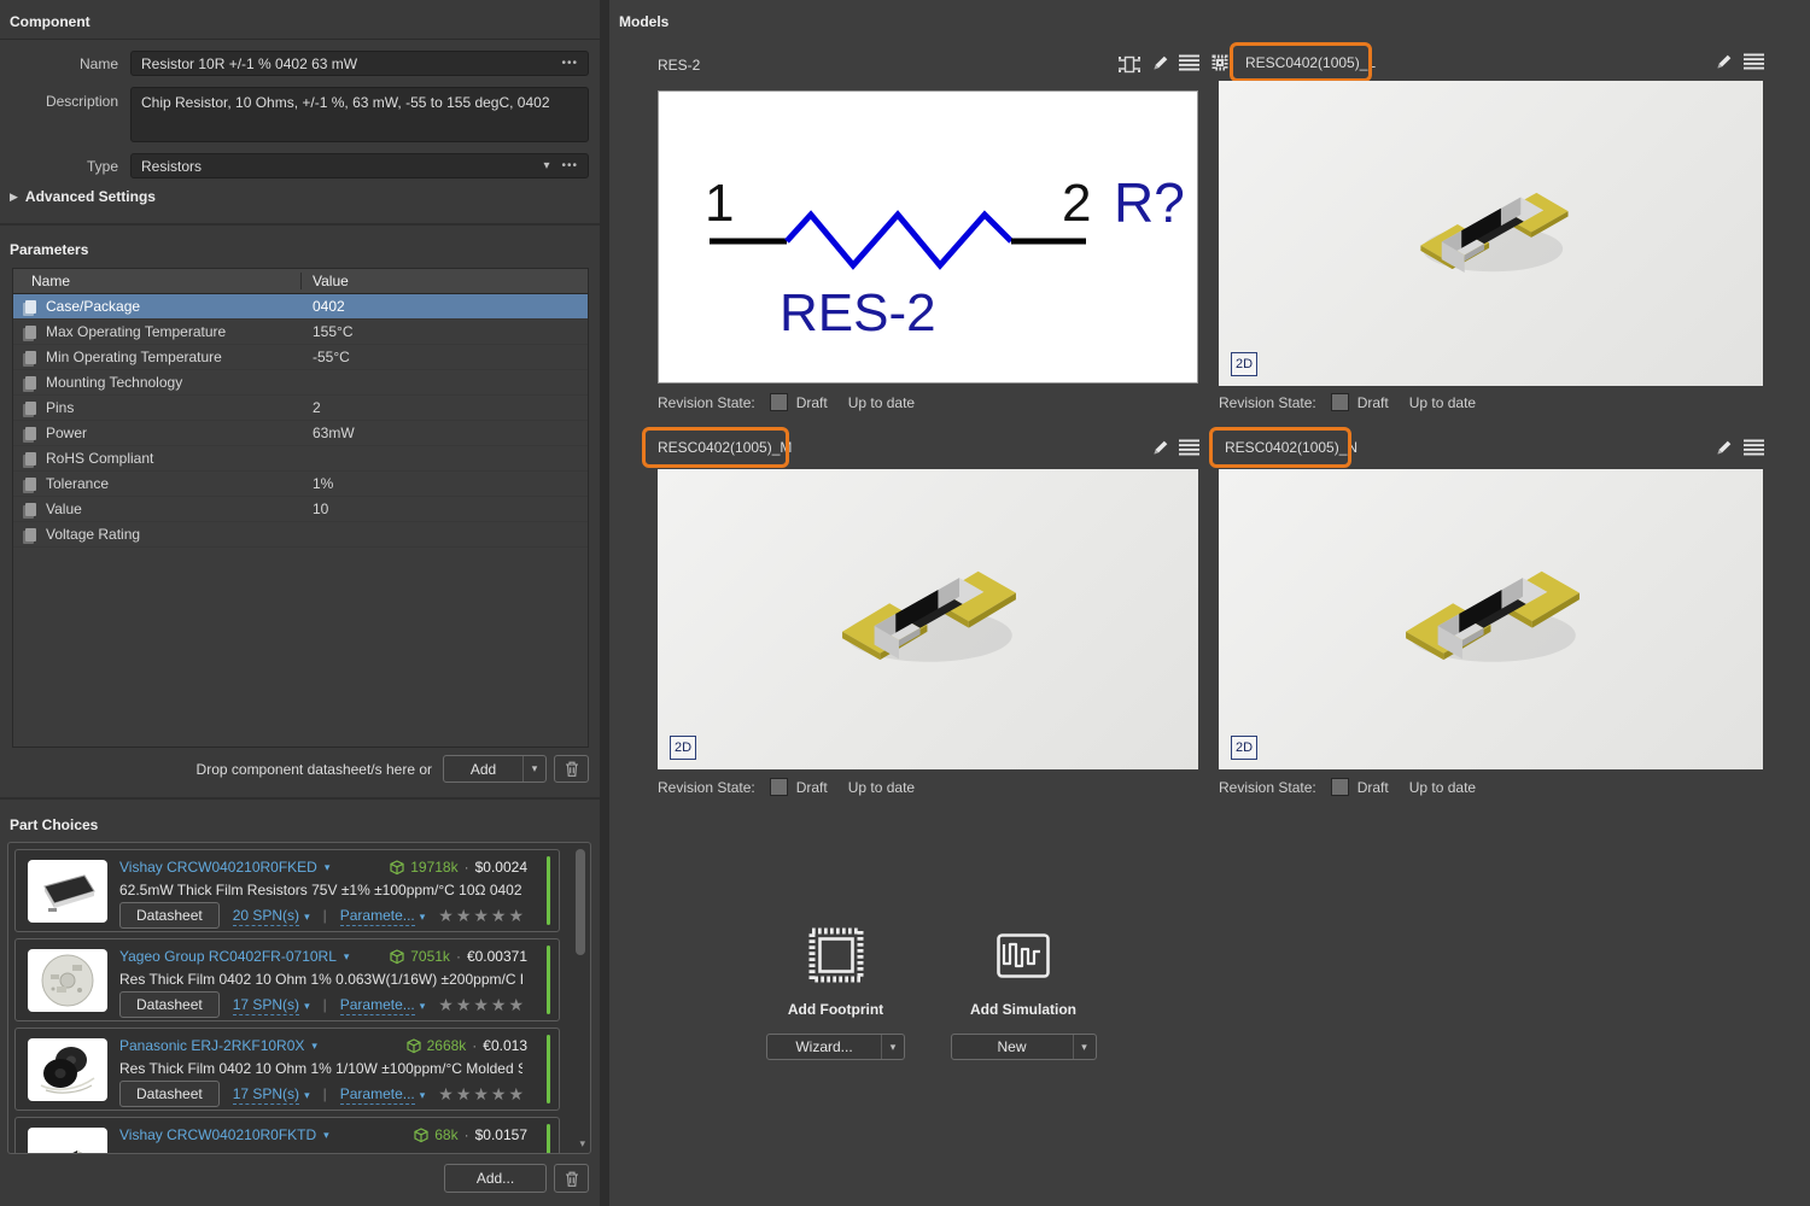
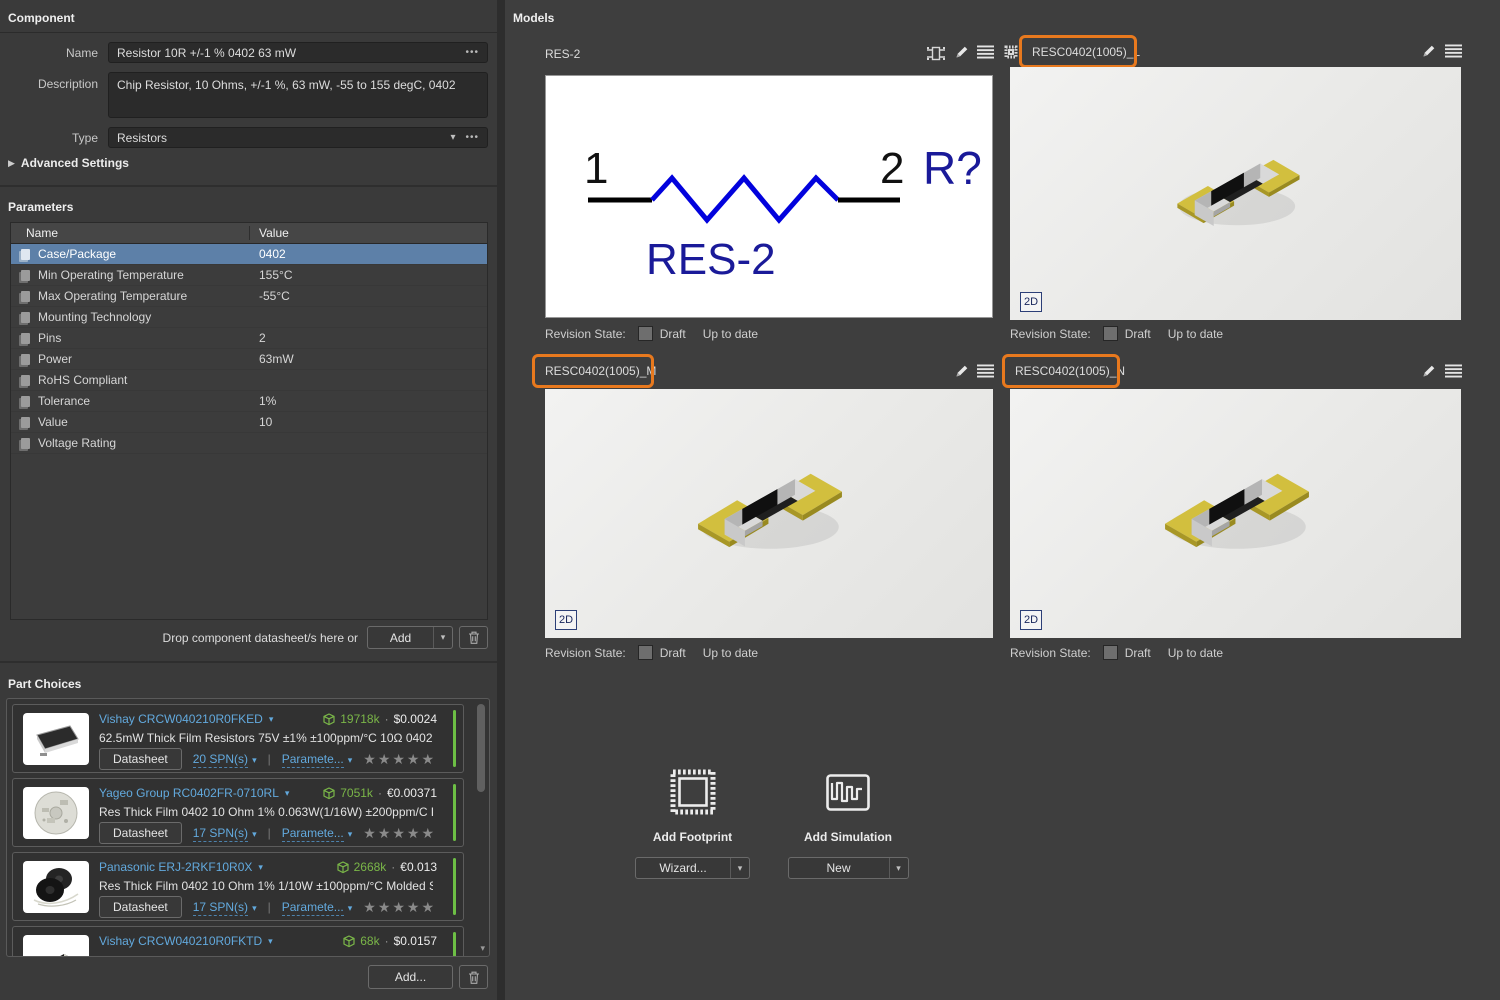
  Component
  Name
  Resistor 10R +/-1 % 0402 63 mW
  •••
  Description
  Chip Resistor, 10 Ohms, +/-1 %, 63 mW, -55 to 155 degC, 0402
  Type
  Resistors
  ▾
  •••
  ▶
  Advanced Settings
  Parameters
  Name
  Value
  Case/Package
  0402
- Max Operating Temperature
+ Min Operating Temperature
  155°C
- Min Operating Temperature
+ Max Operating Temperature
  -55°C
  Mounting Technology
  Pins
  2
  Power
  63mW
  RoHS Compliant
  Tolerance
  1%
  Value
  10
  Voltage Rating
  Drop component datasheet/s here or
  Add
  ▾
  Part Choices
  Vishay CRCW040210R0FKED
  ▾
  19718k
  ·
  $0.0024
  62.5mW Thick Film Resistors 75V ±1% ±100ppm/°C 10Ω 0402
  Datasheet
  20 SPN(s) ▾
  |
  Paramete... ▾
  ★★★★★
  Yageo Group RC0402FR-0710RL
  ▾
  7051k
  ·
  €0.00371
  Res Thick Film 0402 10 Ohm 1% 0.063W(1/16W) ±200ppm/C
  Datasheet
  17 SPN(s) ▾
  |
  Paramete... ▾
  ★★★★★
  Panasonic ERJ-2RKF10R0X
  ▾
  2668k
  ·
  €0.013
  Res Thick Film 0402 10 Ohm 1% 1/10W ±100ppm/°C Molded S
  Datasheet
  17 SPN(s) ▾
  |
  Paramete... ▾
  ★★★★★
  Vishay CRCW040210R0FKTD
  ▾
  68k
  ·
  $0.0157
  ▾
  Add...
  Models
  RES-2
  1
  2
  R?
  RES-2
  Revision State:
  Draft
  Up to date
  RESC0402(1005)_L
  2D
  Revision State:
  Draft
  Up to date
  RESC0402(1005)_M
  2D
  Revision State:
  Draft
  Up to date
  RESC0402(1005)_N
  2D
  Revision State:
  Draft
  Up to date
  Add Footprint
  Wizard...
  ▾
  Add Simulation
  New
  ▾
